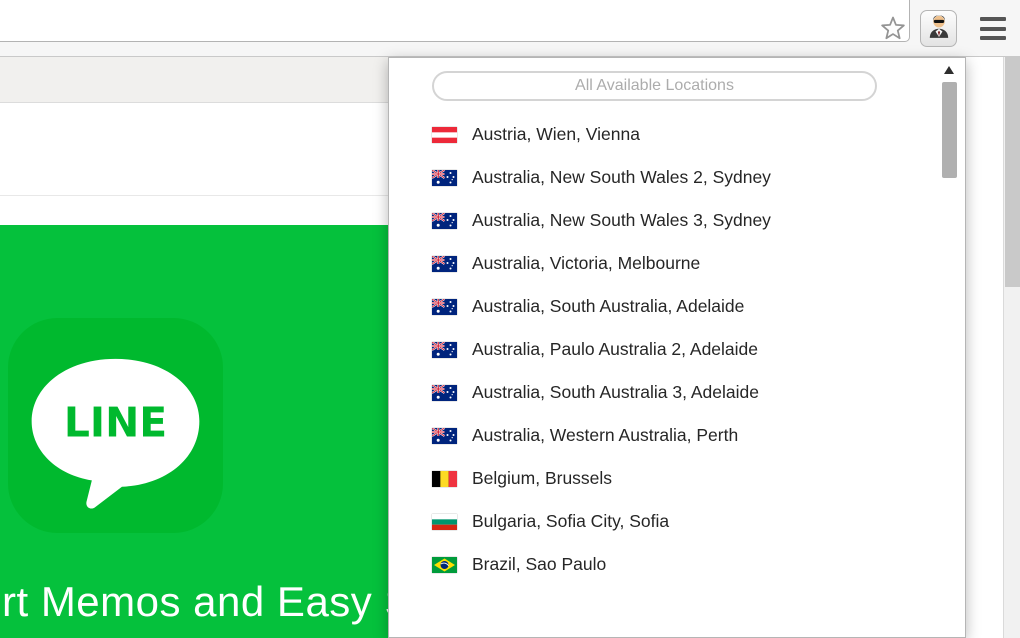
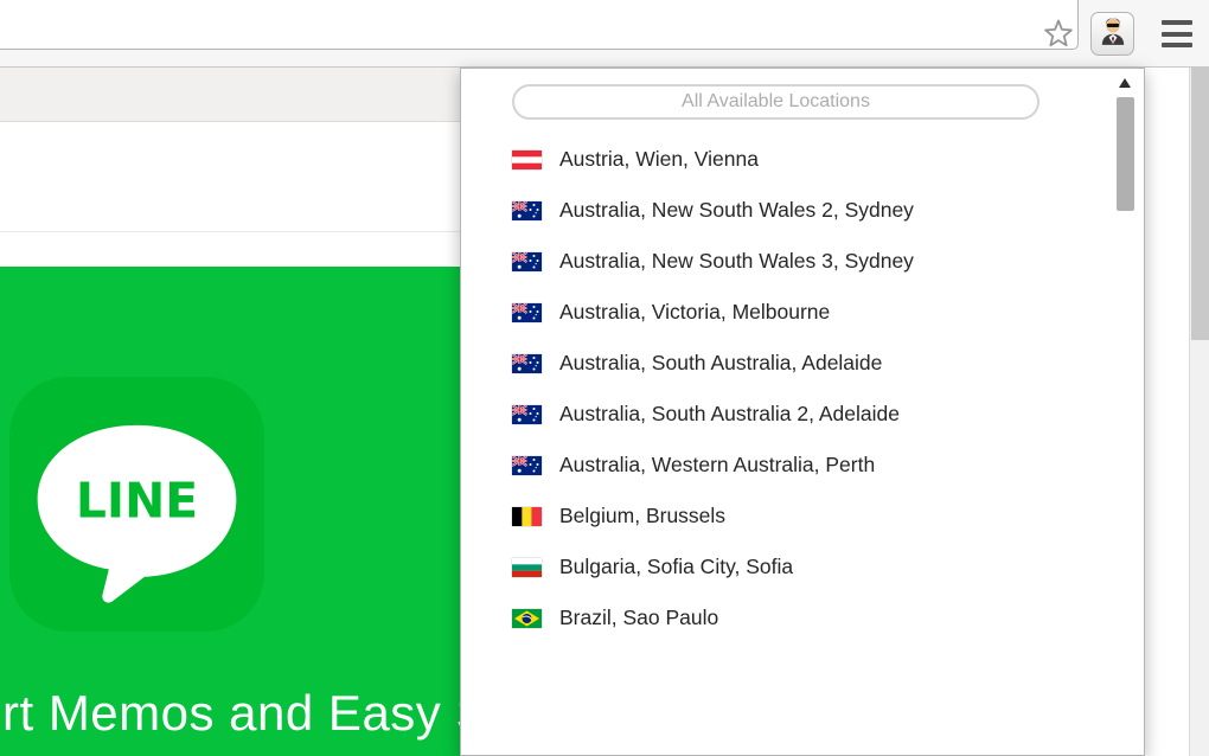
  LINE
  rt Memos and Easy
  All Available Locations
  Austria, Wien, Vienna
  Australia, New South Wales 2, Sydney
  Australia, New South Wales 3, Sydney
  Australia, Victoria, Melbourne
  Australia, South Australia, Adelaide
- Australia, Paulo Australia 2, Adelaide
+ Australia, South Australia 2, Adelaide
- Australia, South Australia 3, Adelaide
  Australia, Western Australia, Perth
  Belgium, Brussels
  Bulgaria, Sofia City, Sofia
  Brazil, Sao Paulo
